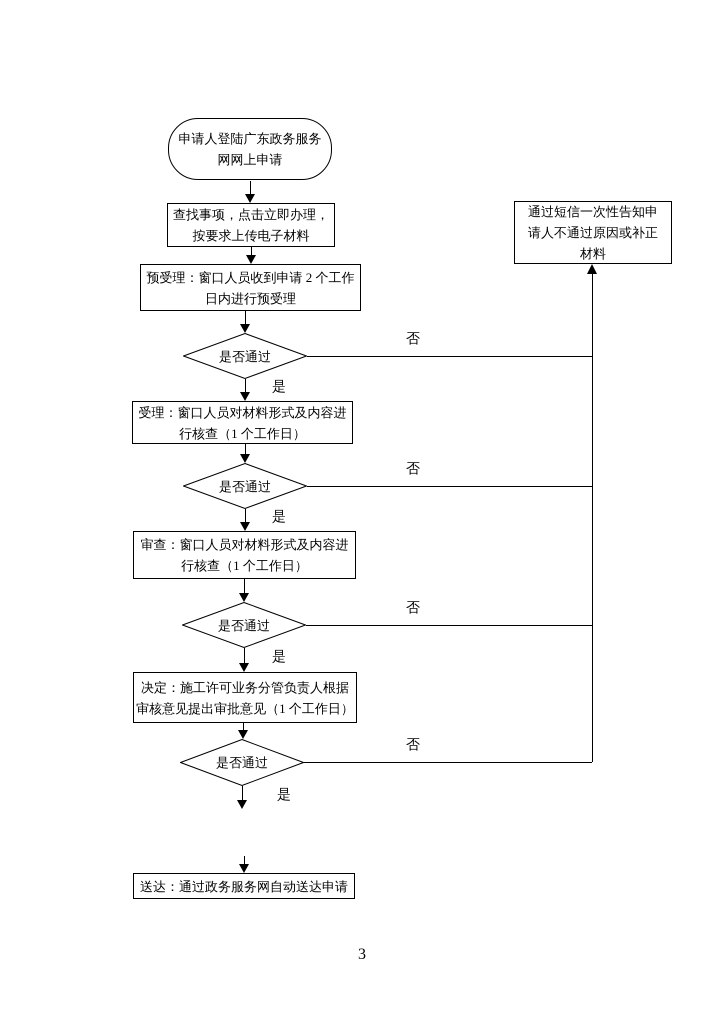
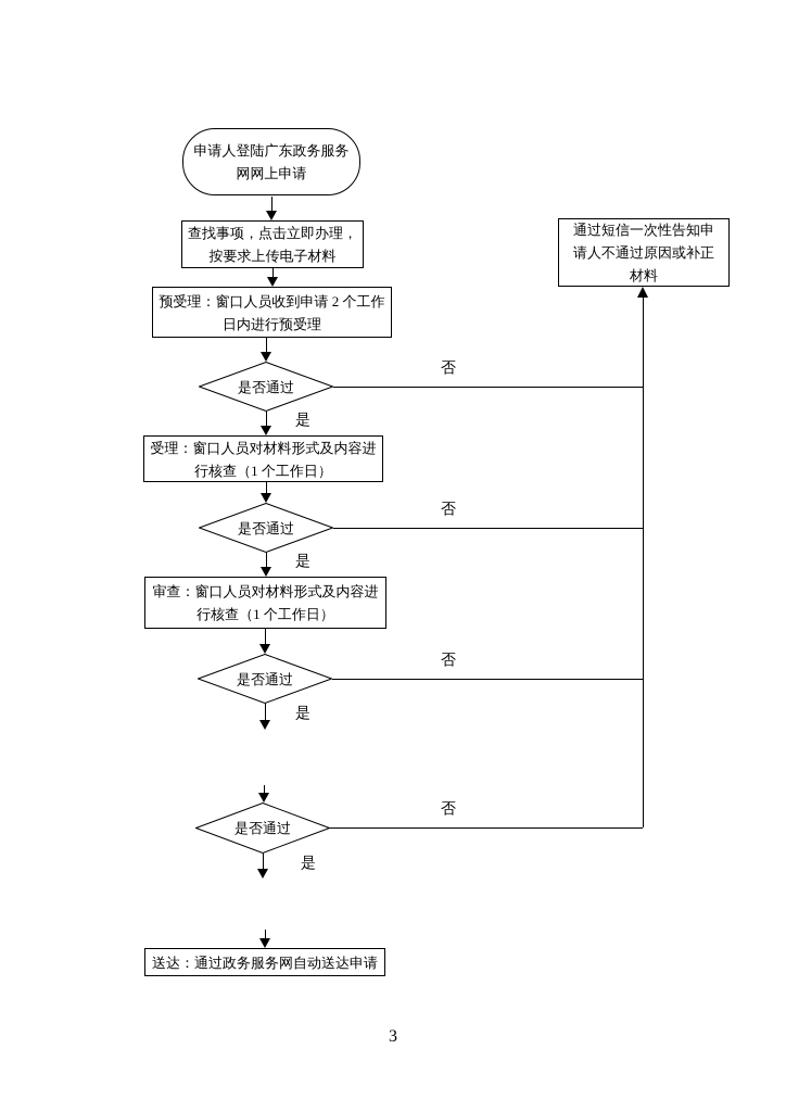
  申请人登陆广东政务服务
  网网上申请
  查找事项，点击立即办理，
  按要求上传电子材料
  预受理：窗口人员收到申请 2 个工作
  日内进行预受理
  是否通过
  否
  是
  受理：窗口人员对材料形式及内容进
  行核查（1 个工作日）
  是否通过
  否
  是
  审查：窗口人员对材料形式及内容进
  行核查（1 个工作日）
  是否通过
  否
  是
- 决定：施工许可业务分管负责人根据
- 审核意见提出审批意见（1 个工作日）
  是否通过
  否
  是
  送达：通过政务服务网自动送达申请
  通过短信一次性告知申
  请人不通过原因或补正
  材料
  3
